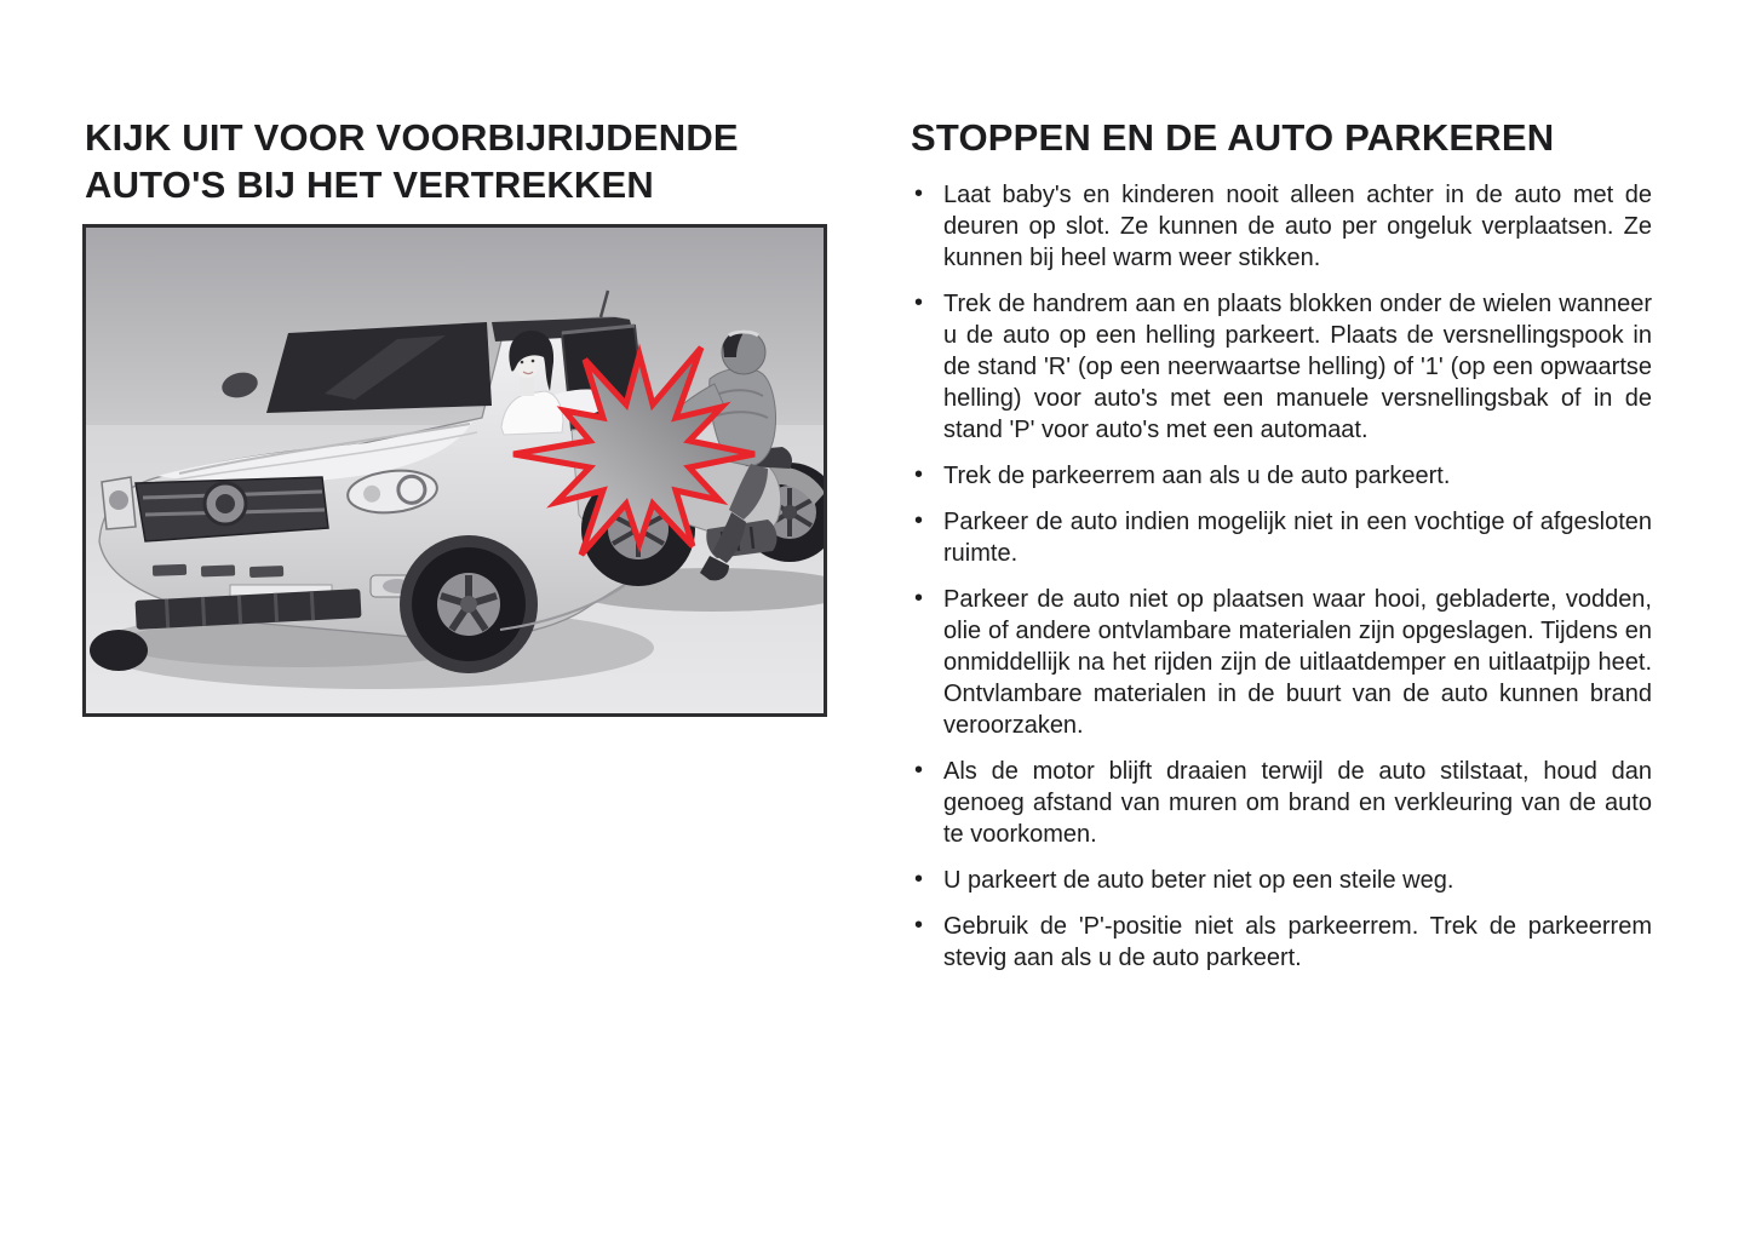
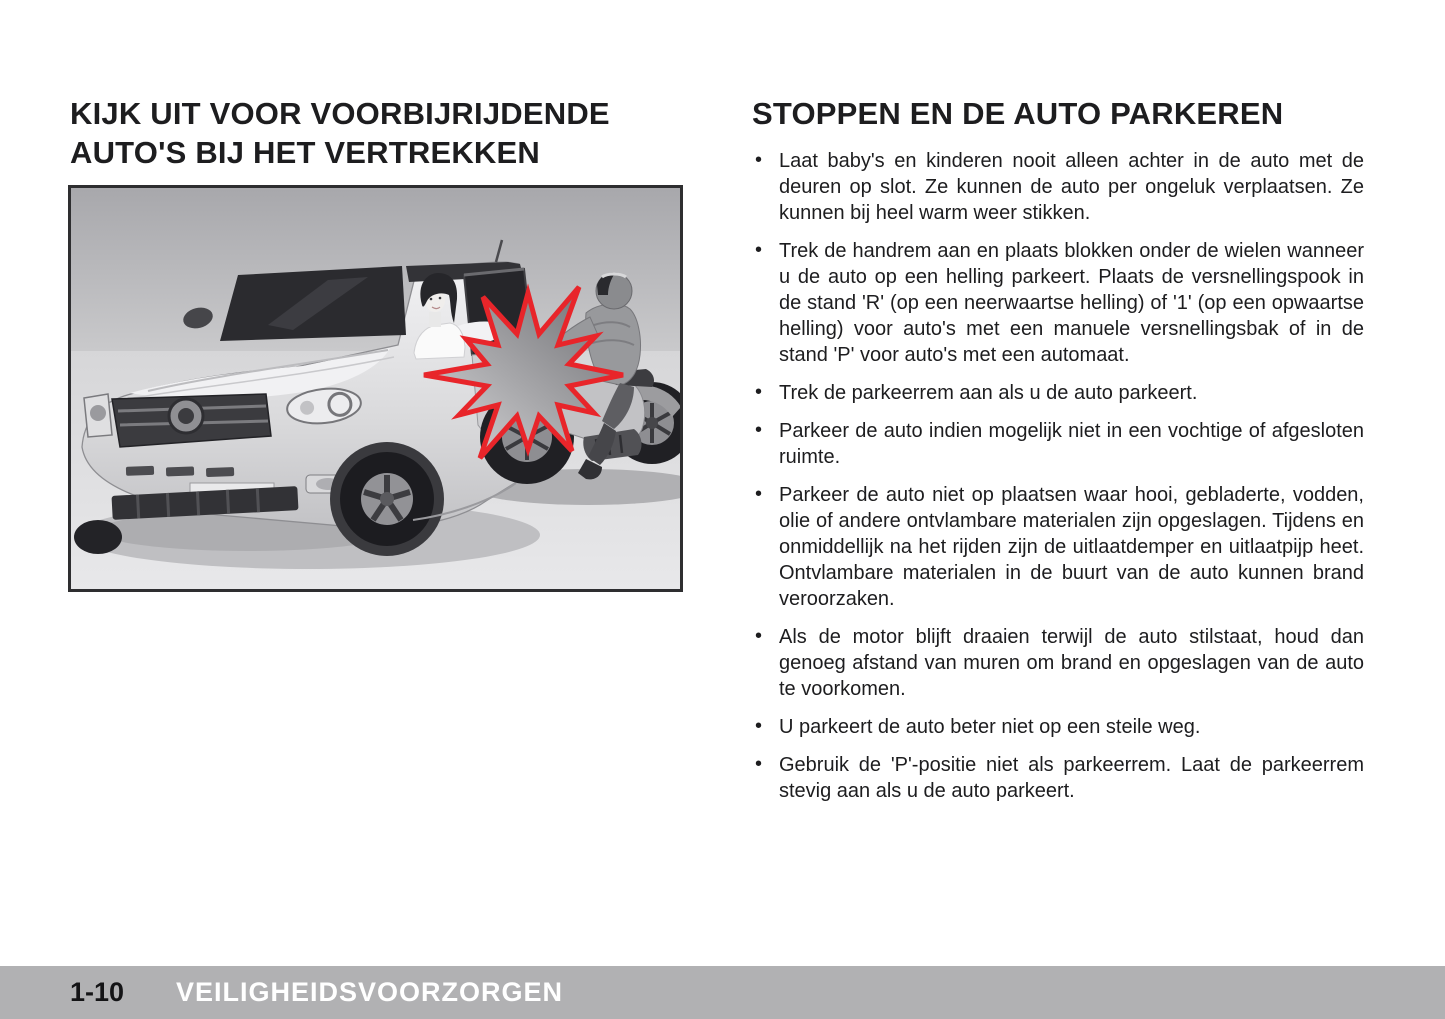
  KIJK UIT VOOR VOORBIJRIJDENDE AUTO'S BIJ HET VERTREKKEN
  STOPPEN EN DE AUTO PARKEREN
  •
  Laat baby's en kinderen nooit alleen achter in de auto met de deuren op slot. Ze kunnen de auto per ongeluk verplaatsen. Ze kunnen bij heel warm weer stikken.
  •
  Trek de handrem aan en plaats blokken onder de wielen wanneer u de auto op een helling parkeert. Plaats de versnellingspook in de stand 'R' (op een neerwaartse helling) of '1' (op een opwaartse helling) voor auto's met een manuele versnellingsbak of in de stand 'P' voor auto's met een automaat.
  •
  Trek de parkeerrem aan als u de auto parkeert.
  •
  Parkeer de auto indien mogelijk niet in een vochtige of afgesloten ruimte.
  •
  Parkeer de auto niet op plaatsen waar hooi, gebladerte, vodden, olie of andere ontvlambare materialen zijn opgeslagen. Tijdens en onmiddellijk na het rijden zijn de uitlaatdemper en uitlaatpijp heet. Ontvlambare materialen in de buurt van de auto kunnen brand veroorzaken.
  •
- Als de motor blijft draaien terwijl de auto stilstaat, houd dan genoeg afstand van muren om brand en verkleuring van de auto te voorkomen.
+ Als de motor blijft draaien terwijl de auto stilstaat, houd dan genoeg afstand van muren om brand en opgeslagen van de auto te voorkomen.
  •
  U parkeert de auto beter niet op een steile weg.
  •
- Gebruik de 'P'-positie niet als parkeerrem. Trek de parkeerrem stevig aan als u de auto parkeert.
+ Gebruik de 'P'-positie niet als parkeerrem. Laat de parkeerrem stevig aan als u de auto parkeert.
+ 1-10
+ VEILIGHEIDSVOORZORGEN
